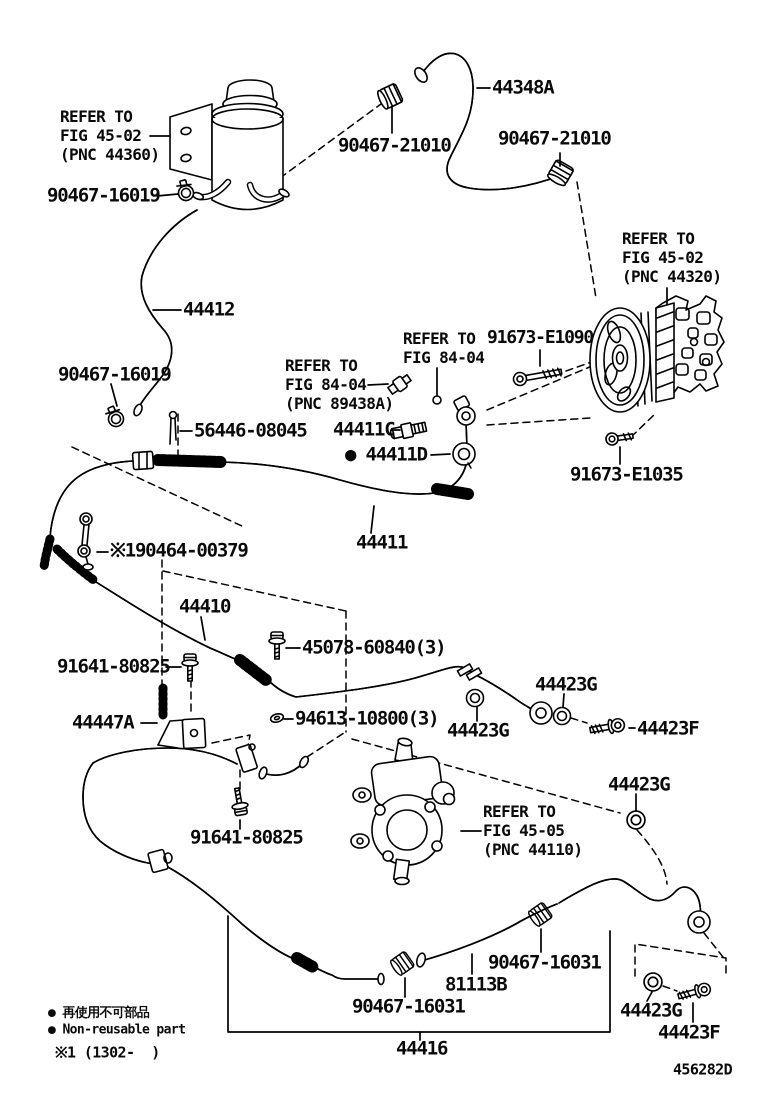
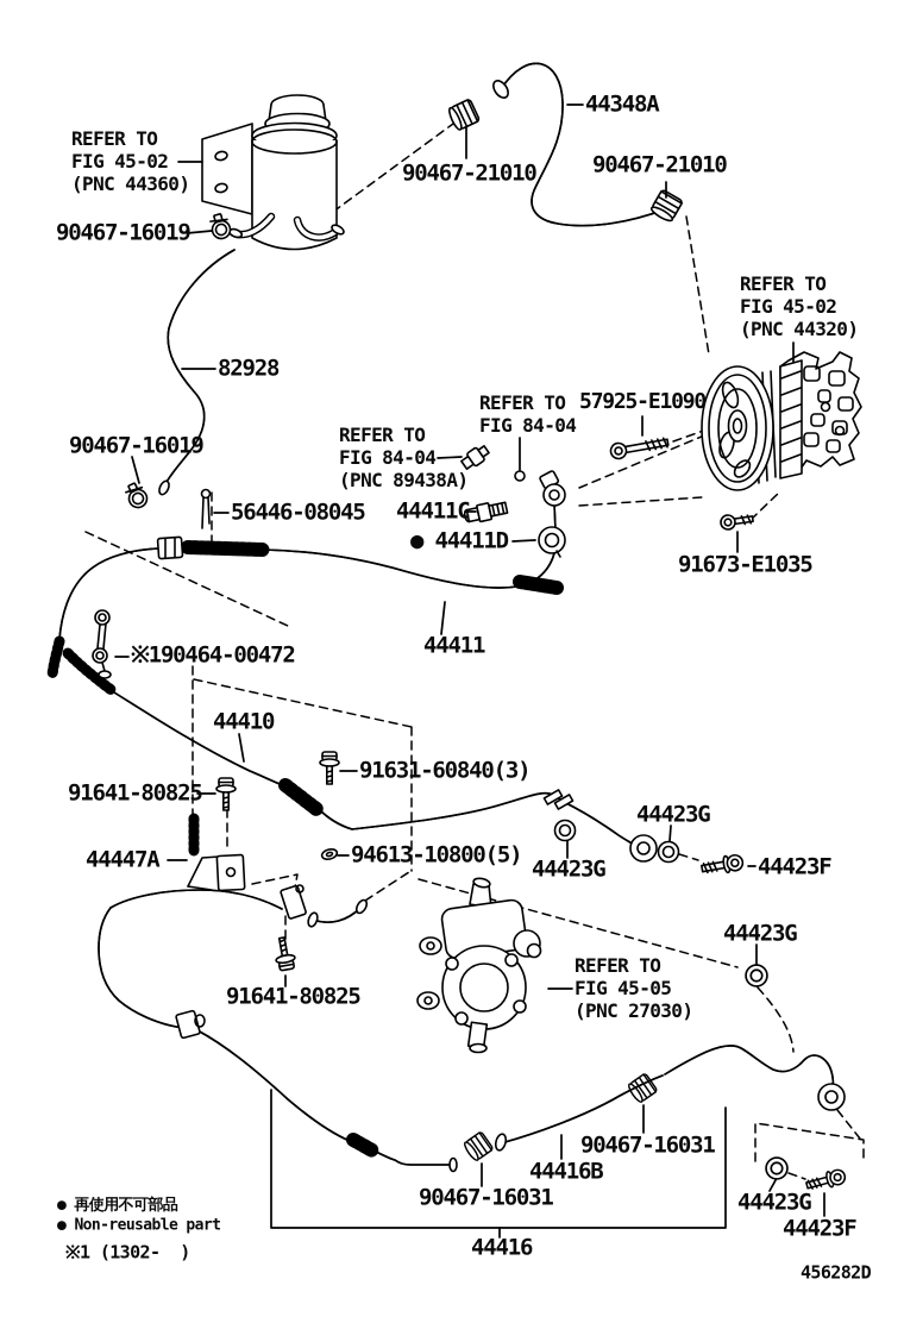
  REFER TO
  FIG 45-02
  (PNC 44360)
  90467-16019
- 44412
+ 82928
  44348A
  90467-21010
  90467-21010
  REFER TO
  FIG 45-02
  (PNC 44320)
  REFER TO
- 91673-E1090
+ 57925-E1090
  FIG 84-04
  REFER TO
  FIG 84-04
  (PNC 89438A)
  90467-16019
  44411C
  ● 44411D
  91673-E1035
  56446-08045
  44411
- ※190464-00379
+ ※190464-00472
  44410
- 45078-60840(3)
+ 91631-60840(3)
  91641-80825
  44447A
- 94613-10800(3)
+ 94613-10800(5)
  44423G
  44423G
  44423F
  44423G
  REFER TO
  FIG 45-05
- (PNC 44110)
+ (PNC 27030)
  91641-80825
  90467-16031
- 81113B
+ 44416B
  90467-16031
  44416
  44423G
  44423F
  ● 再使用不可部品
  ● Non-reusable part
  ※1 (1302- )
  456282D
